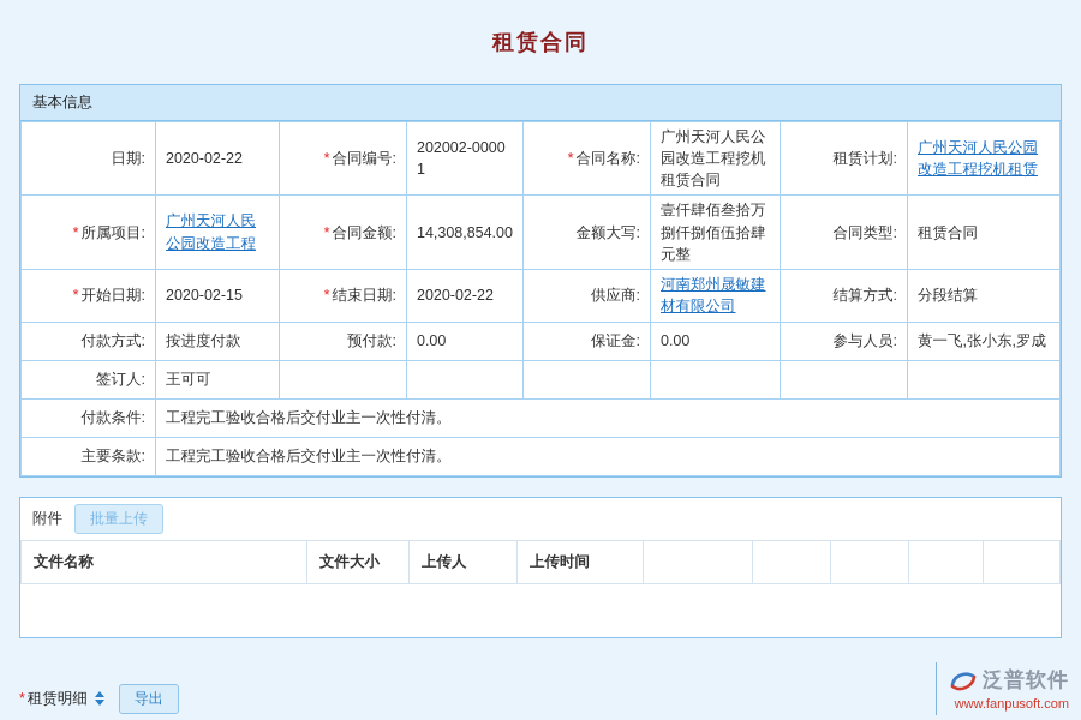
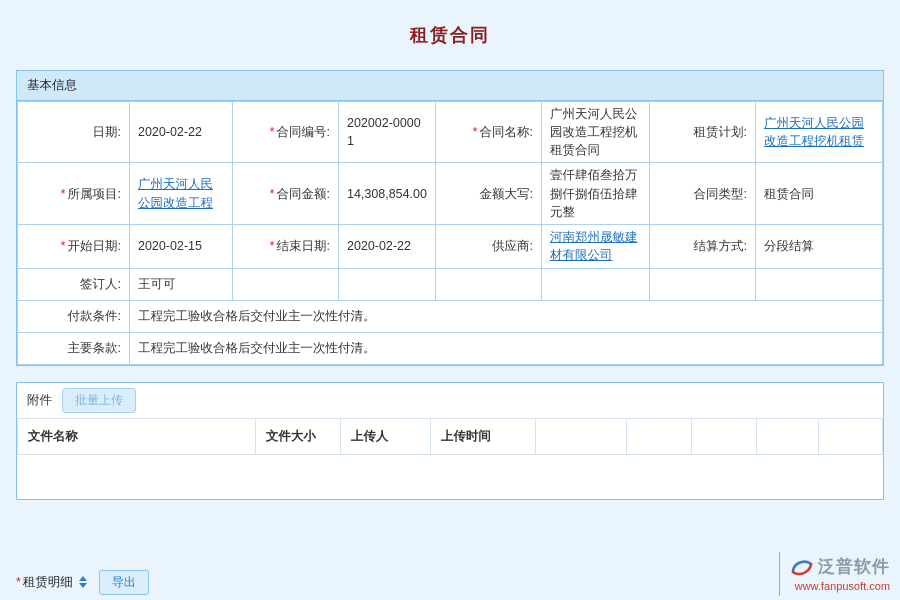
  租赁合同
  基本信息
  日期:	2020-02-22	* 合同编号:	202002-00001	* 合同名称:	广州天河人民公园改造工程挖机租赁合同	租赁计划:	广州天河人民公园改造工程挖机租赁
  * 所属项目:	广州天河人民公园改造工程	* 合同金额:	14,308,854.00	金额大写:	壹仟肆佰叁拾万捌仟捌佰伍拾肆元整	合同类型:	租赁合同
  * 开始日期:	2020-02-15	* 结束日期:	2020-02-22	供应商:	河南郑州晟敏建材有限公司	结算方式:	分段结算
- 付款方式:	按进度付款	预付款:	0.00	保证金:	0.00	参与人员:	黄一飞,张小东,罗成
  签订人:	王可可
  付款条件:	工程完工验收合格后交付业主一次性付清。
  主要条款:	工程完工验收合格后交付业主一次性付清。
  附件
  批量上传
  文件名称	文件大小	上传人	上传时间
  *
  租赁明细
  导出
  泛普软件
  www.fanpusoft.com
